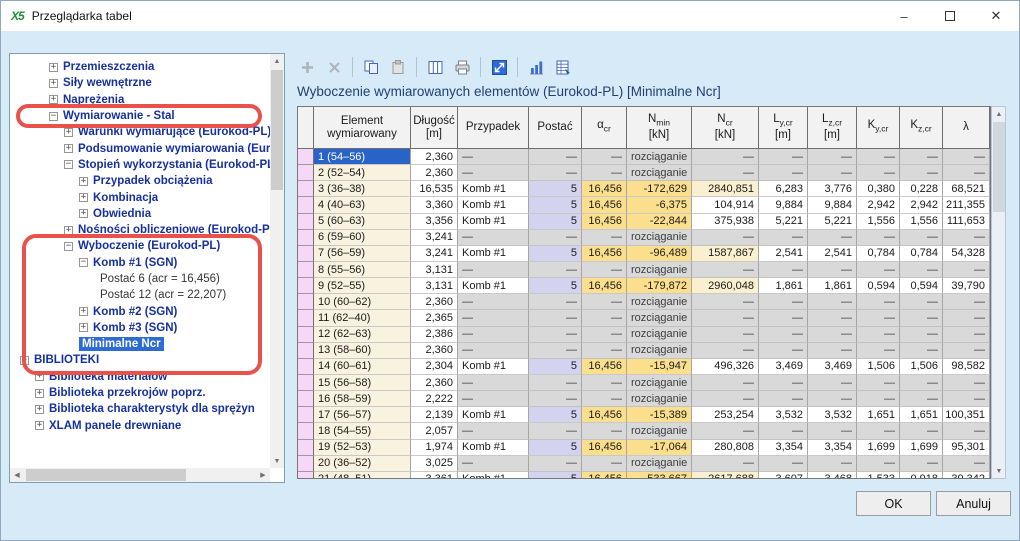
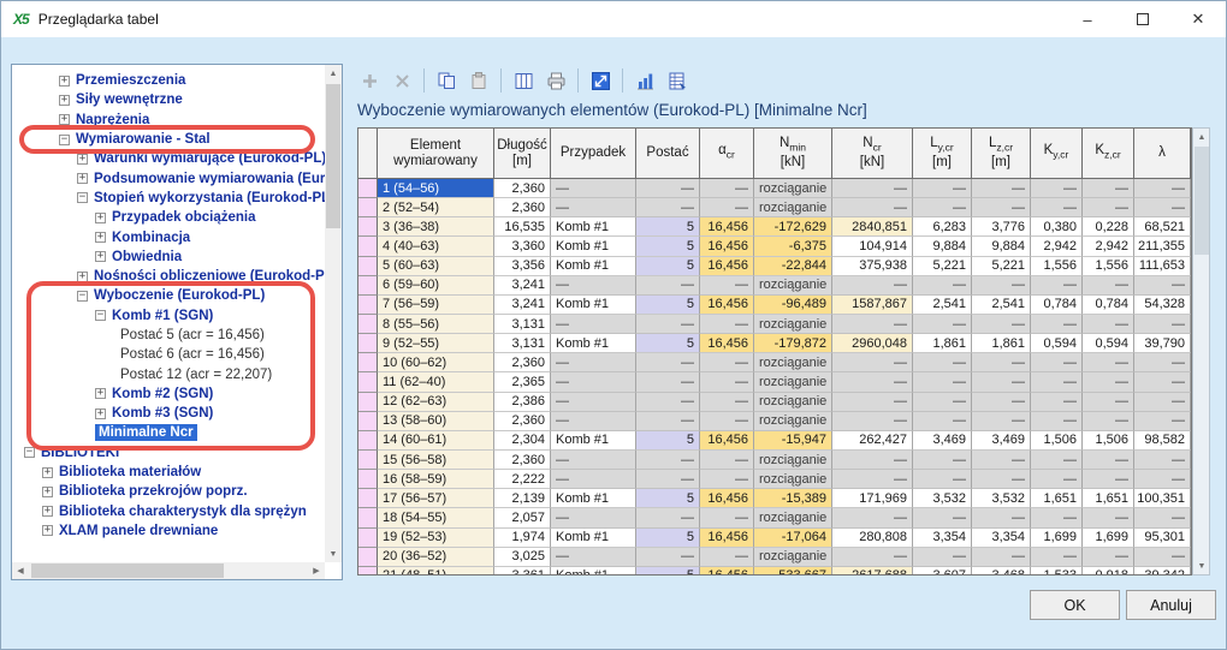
  X5
  Przeglądarka tabel
  –
  ✕
  +
  Przemieszczenia
  +
  Siły wewnętrzne
  +
  Naprężenia
  −
  Wymiarowanie - Stal
  +
  Warunki wymiarujące (Eurokod-PL
  +
  Podsumowanie wymiarowania (Eur
  −
  Stopień wykorzystania (Eurokod-P
  +
  Przypadek obciążenia
  +
  Kombinacja
  +
  Obwiednia
  +
  Nośności obliczeniowe (Eurokod-P
  −
  Wyboczenie (Eurokod-PL)
  −
  Komb #1 (SGN)
+ Postać 5 (acr = 16,456)
  Postać 6 (acr = 16,456)
  Postać 12 (acr = 22,207)
  +
  Komb #2 (SGN)
  +
  Komb #3 (SGN)
  Minimalne Ncr
  −
  BIBLIOTEKI
  +
  Biblioteka materiałów
  +
  Biblioteka przekrojów poprz.
  +
  Biblioteka charakterystyk dla sprężyn
  +
  XLAM panele drewniane
  Wyboczenie wymiarowanych elementów (Eurokod-PL) [Minimalne Ncr]
  Element
  wymiarowany
  Długość
  [m]
  Przypadek
  Postać
  αcr
  Nmin
  [kN]
  Ncr
  [kN]
  Ly,cr
  [m]
  Lz,cr
  [m]
  Ky,cr
  Kz,cr
  λ
  1 (54–56)
  2,360
  —
  —
  —
  rozciąganie
  —
  —
  —
  —
  —
  —
  2 (52–54)
  2,360
  —
  —
  —
  rozciąganie
  —
  —
  —
  —
  —
  —
  3 (36–38)
  16,535
  Komb #1
  5
  16,456
  -172,629
  2840,851
  6,283
  3,776
  0,380
  0,228
  68,521
  4 (40–63)
  3,360
  Komb #1
  5
  16,456
  -6,375
  104,914
  9,884
  9,884
  2,942
  2,942
  211,355
  5 (60–63)
  3,356
  Komb #1
  5
  16,456
  -22,844
  375,938
  5,221
  5,221
  1,556
  1,556
  111,653
  6 (59–60)
  3,241
  —
  —
  —
  rozciąganie
  —
  —
  —
  —
  —
  —
  7 (56–59)
  3,241
  Komb #1
  5
  16,456
  -96,489
  1587,867
  2,541
  2,541
  0,784
  0,784
  54,328
  8 (55–56)
  3,131
  —
  —
  —
  rozciąganie
  —
  —
  —
  —
  —
  —
  9 (52–55)
  3,131
  Komb #1
  5
  16,456
  -179,872
  2960,048
  1,861
  1,861
  0,594
  0,594
  39,790
  10 (60–62)
  2,360
  —
  —
  —
  rozciąganie
  —
  —
  —
  —
  —
  —
  11 (62–40)
  2,365
  —
  —
  —
  rozciąganie
  —
  —
  —
  —
  —
  —
  12 (62–63)
  2,386
  —
  —
  —
  rozciąganie
  —
  —
  —
  —
  —
  —
  13 (58–60)
  2,360
  —
  —
  —
  rozciąganie
  —
  —
  —
  —
  —
  —
  14 (60–61)
  2,304
  Komb #1
  5
  16,456
  -15,947
- 496,326
+ 262,427
  3,469
  3,469
  1,506
  1,506
  98,582
  15 (56–58)
  2,360
  —
  —
  —
  rozciąganie
  —
  —
  —
  —
  —
  —
  16 (58–59)
  2,222
  —
  —
  —
  rozciąganie
  —
  —
  —
  —
  —
  —
  17 (56–57)
  2,139
  Komb #1
  5
  16,456
  -15,389
- 253,254
+ 171,969
  3,532
  3,532
  1,651
  1,651
  100,351
  18 (54–55)
  2,057
  —
  —
  —
  rozciąganie
  —
  —
  —
  —
  —
  —
  19 (52–53)
  1,974
  Komb #1
  5
  16,456
  -17,064
  280,808
  3,354
  3,354
  1,699
  1,699
  95,301
  20 (36–52)
  3,025
  —
  —
  —
  rozciąganie
  —
  —
  —
  —
  —
  —
  OK
  Anuluj
